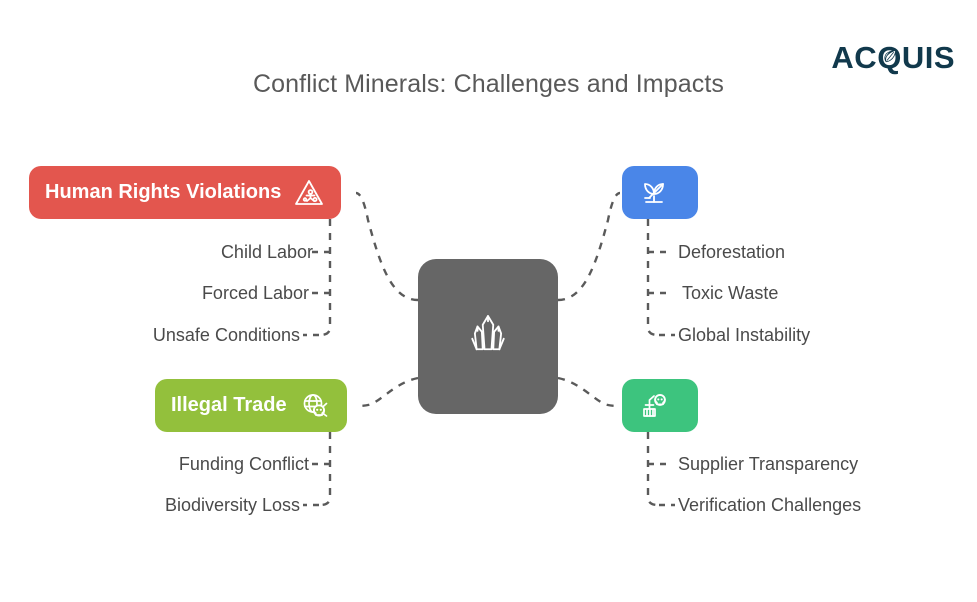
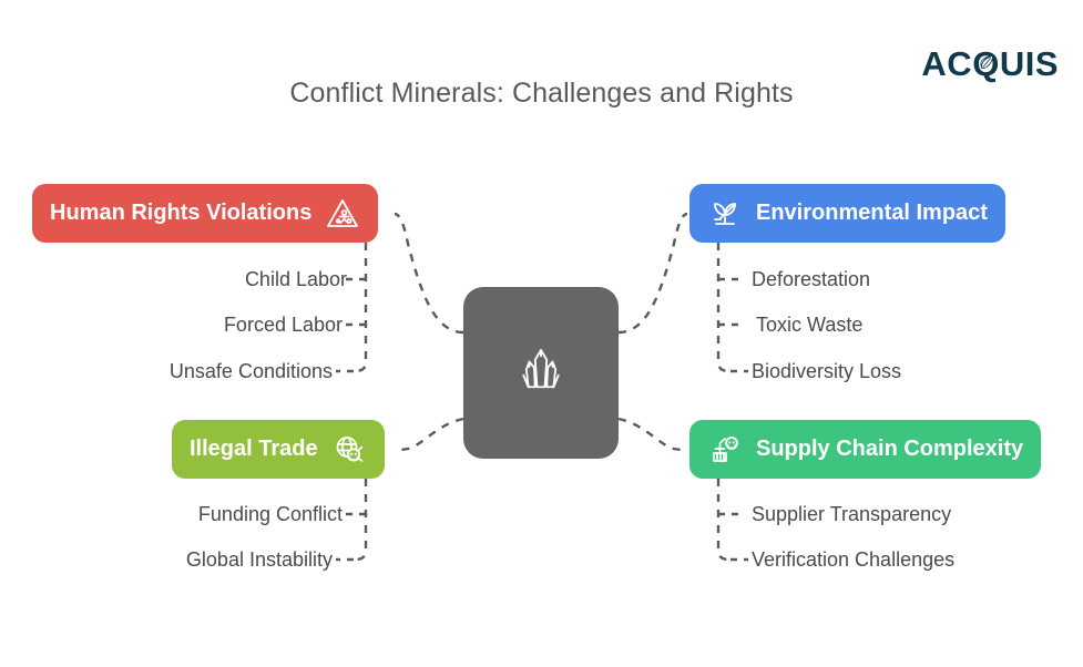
  AC
  UIS
- Conflict Minerals: Challenges and Impacts
+ Conflict Minerals: Challenges and Rights
  Human Rights Violations
  Child Labor
  Forced Labor
  Unsafe Conditions
+ Environmental Impact
  Deforestation
  Toxic Waste
- Global Instability
+ Biodiversity Loss
  Illegal Trade
  Funding Conflict
- Biodiversity Loss
+ Global Instability
+ Supply Chain Complexity
  Supplier Transparency
  Verification Challenges
